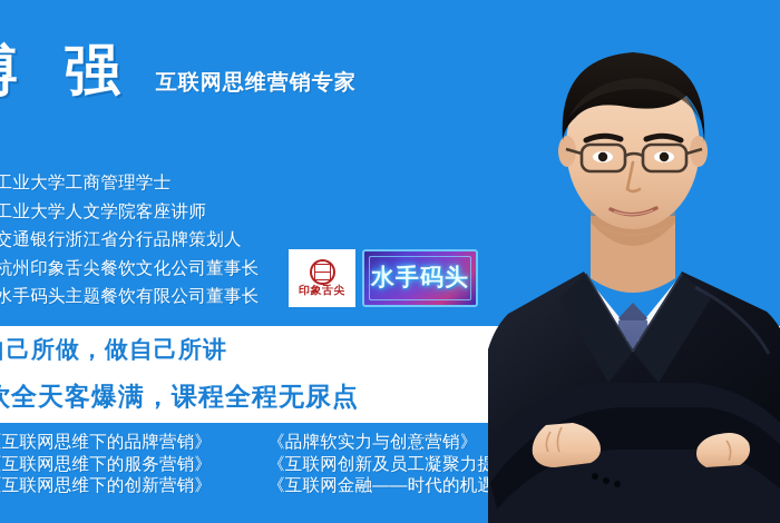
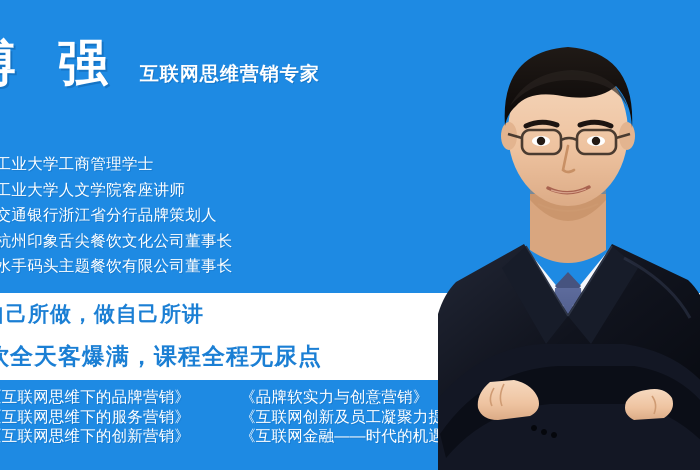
  己所做，做自己所讲
  全天客爆满，课程全程无尿点
  互联网思维营销专家
  工业大学工商管理学士
  工业大学人文学院客座讲师
  交通银行浙江省分行品牌策划人
  杭州印象舌尖餐饮文化公司董事长
  水手码头主题餐饮有限公司董事长
- 印象舌尖
- 水手码头
  互联网思维下的品牌营销》
  互联网思维下的服务营销》
  互联网思维下的创新营销》
  《品牌软实力与创意营销》
  《互联网创新及员工凝聚力提
  《互联网金融——时代的机遇
